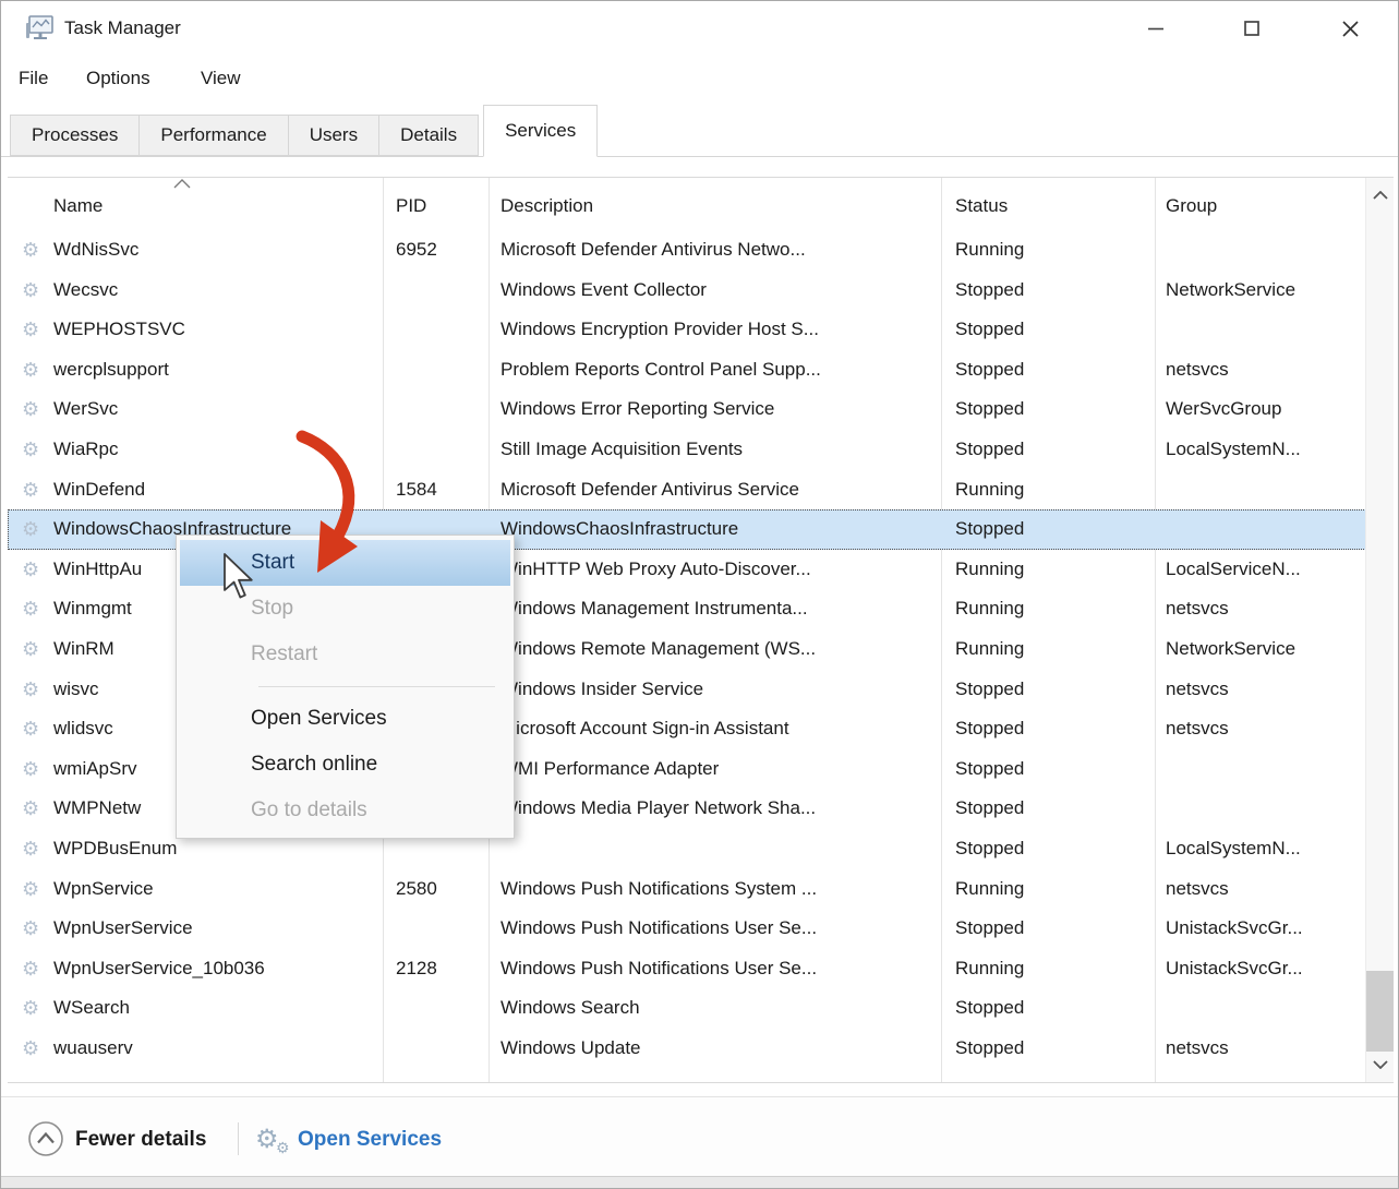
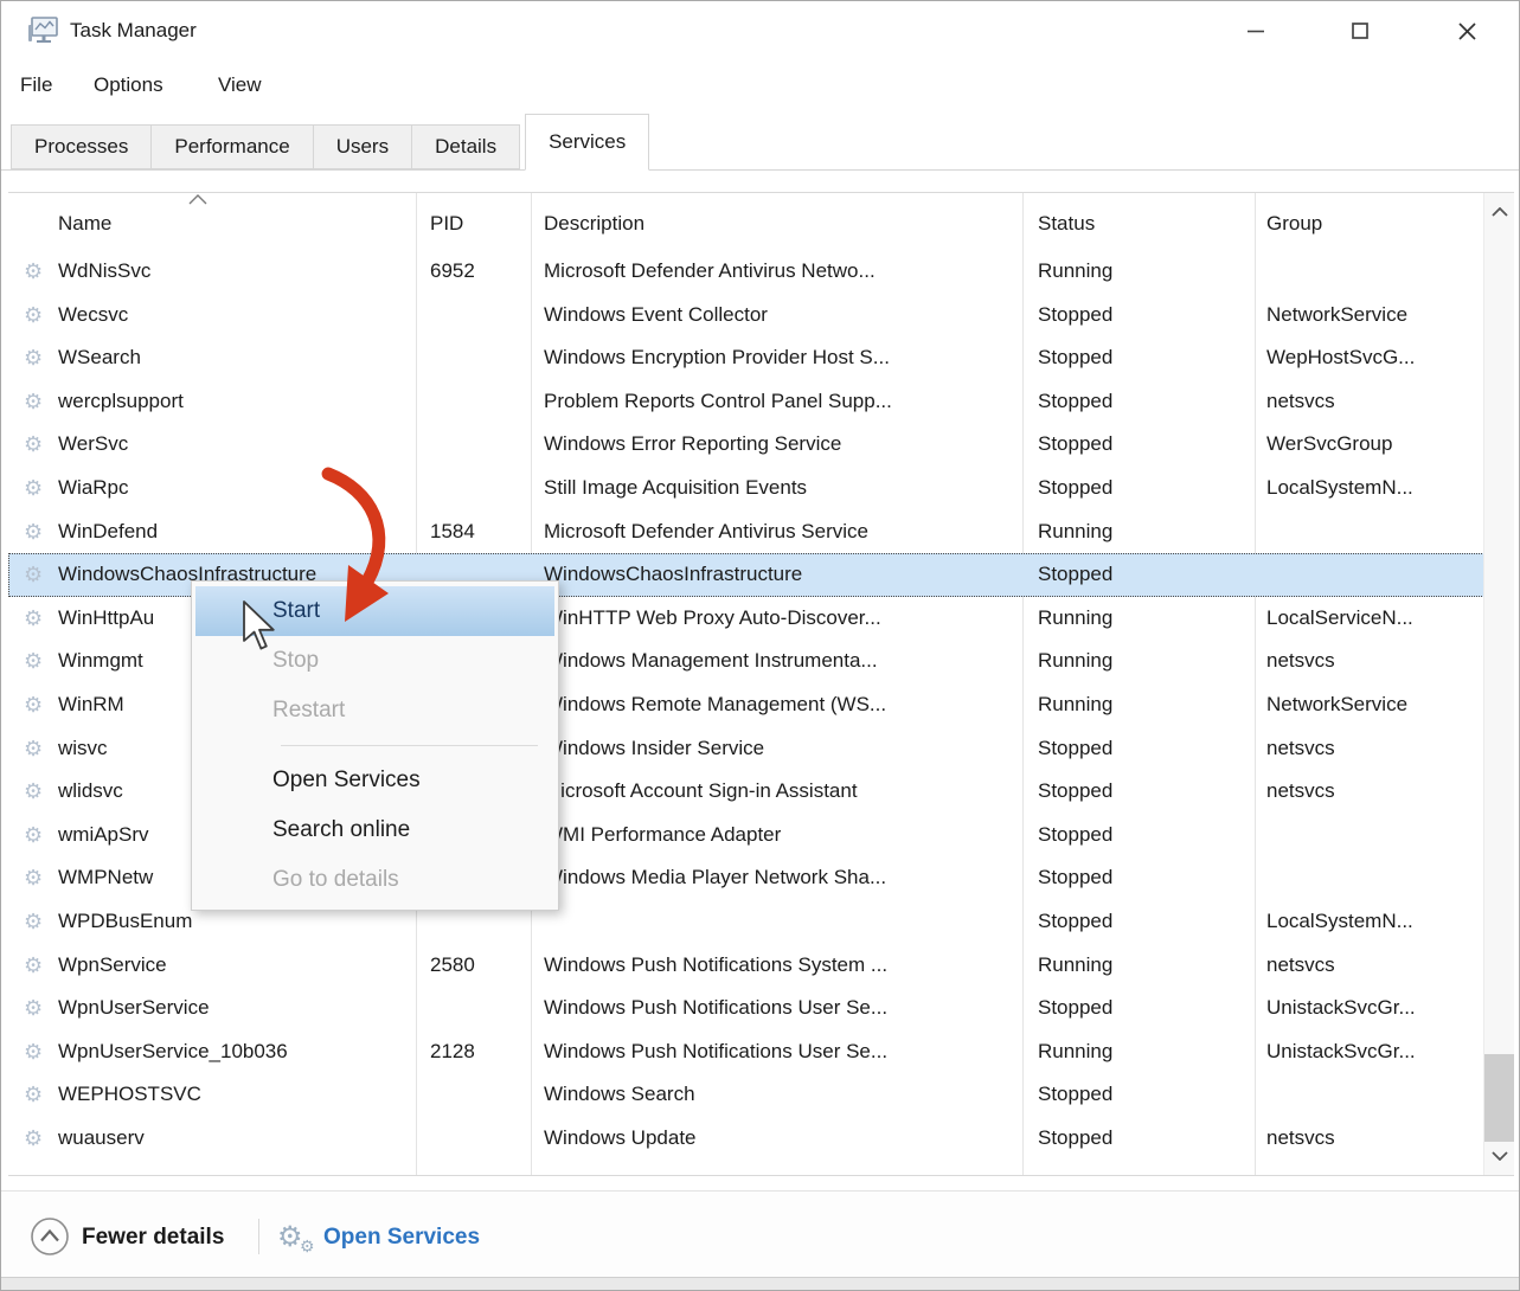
  Task Manager
  File
  Options
  View
  Processes
  Performance
  Users
  Details
  Services
  Name
  PID
  Description
  Status
  Group
  ⚙
  WdNisSvc
  6952
  Microsoft Defender Antivirus Netwo...
  Running
  ⚙
  Wecsvc
  Windows Event Collector
  Stopped
  NetworkService
  ⚙
- WEPHOSTSVC
+ WSearch
  Windows Encryption Provider Host S...
  Stopped
+ WepHostSvcG...
  ⚙
  wercplsupport
  Problem Reports Control Panel Supp...
  Stopped
  netsvcs
  ⚙
  WerSvc
  Windows Error Reporting Service
  Stopped
  WerSvcGroup
  ⚙
  WiaRpc
  Still Image Acquisition Events
  Stopped
  LocalSystemN...
  ⚙
  WinDefend
  1584
  Microsoft Defender Antivirus Service
  Running
  ⚙
  WindowsChaosInfrastructure
  WindowsChaosInfrastructure
  Stopped
  ⚙
  WinHttpAu
  inHTTP Web Proxy Auto-Discover...
  Running
  LocalServiceN...
  ⚙
  Winmgmt
  indows Management Instrumenta...
  Running
  netsvcs
  ⚙
  WinRM
  indows Remote Management (WS...
  Running
  NetworkService
  ⚙
  wisvc
  indows Insider Service
  Stopped
  netsvcs
  ⚙
  wlidsvc
  icrosoft Account Sign-in Assistant
  Stopped
  netsvcs
  ⚙
  wmiApSrv
  MI Performance Adapter
  Stopped
  ⚙
  WMPNetw
  indows Media Player Network Sha...
  Stopped
  ⚙
  WPDBusEnum
  Stopped
  LocalSystemN...
  ⚙
  WpnService
  2580
  Windows Push Notifications System ...
  Running
  netsvcs
  ⚙
  WpnUserService
  Windows Push Notifications User Se...
  Stopped
  UnistackSvcGr...
  ⚙
  WpnUserService_10b036
  2128
  Windows Push Notifications User Se...
  Running
  UnistackSvcGr...
  ⚙
- WSearch
+ WEPHOSTSVC
  Windows Search
  Stopped
  ⚙
  wuauserv
  Windows Update
  Stopped
  netsvcs
  Start
  Stop
  Restart
  Open Services
  Search online
  Go to details
  Fewer details
  ⚙
  ⚙
  Open Services
